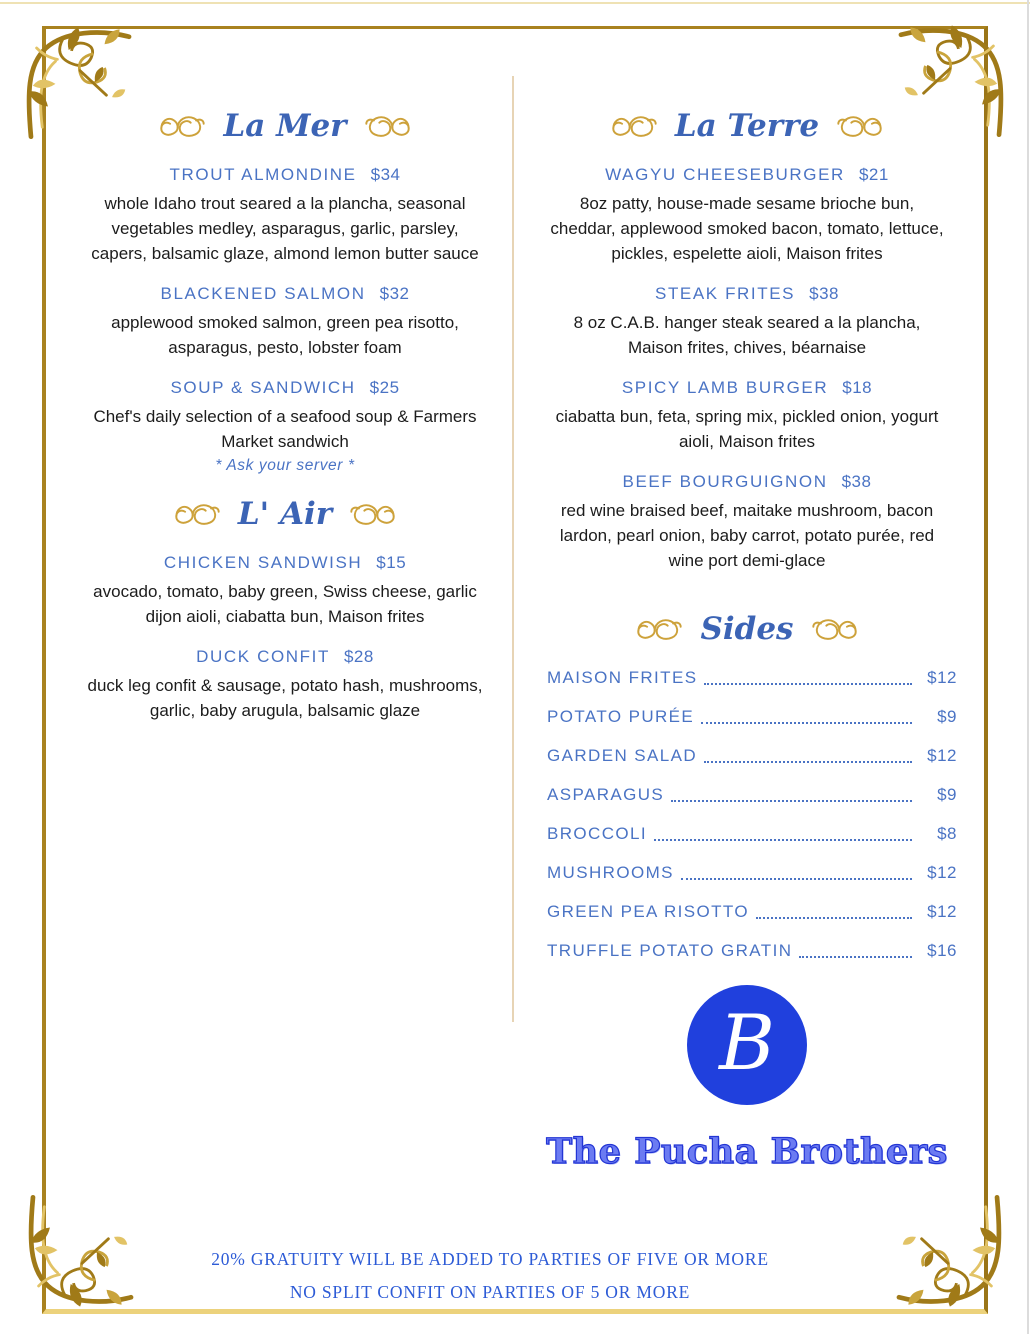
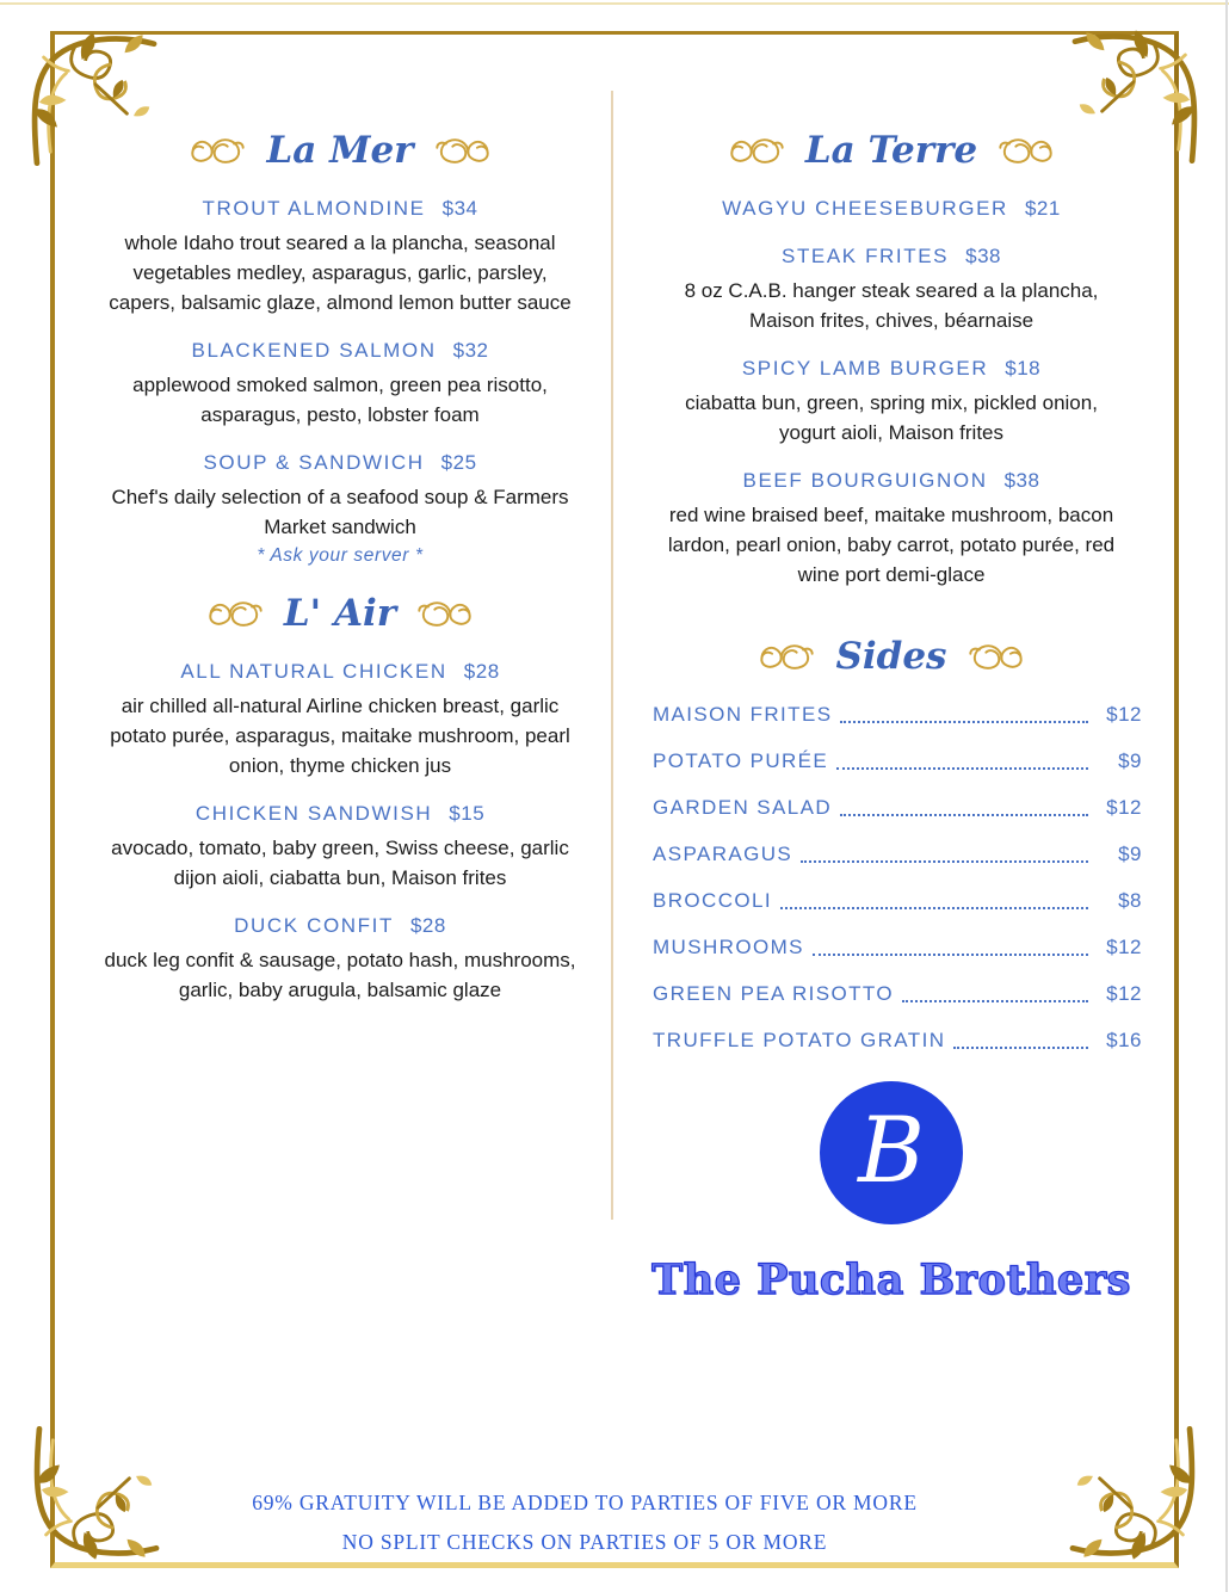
  La Mer
  TROUT ALMONDINE $34
  whole Idaho trout seared a la plancha, seasonal vegetables medley, asparagus, garlic, parsley, capers, balsamic glaze, almond lemon butter sauce
  BLACKENED SALMON $32
  applewood smoked salmon, green pea risotto, asparagus, pesto, lobster foam
  SOUP & SANDWICH $25
  Chef's daily selection of a seafood soup & Farmers Market sandwich
  * Ask your server *
  L' Air
+ ALL NATURAL CHICKEN $28
+ air chilled all-natural Airline chicken breast, garlic potato purée, asparagus, maitake mushroom, pearl onion, thyme chicken jus
  CHICKEN SANDWISH $15
  avocado, tomato, baby green, Swiss cheese, garlic dijon aioli, ciabatta bun, Maison frites
  DUCK CONFIT $28
  duck leg confit & sausage, potato hash, mushrooms, garlic, baby arugula, balsamic glaze
  La Terre
  WAGYU CHEESEBURGER $21
- 8oz patty, house-made sesame brioche bun, cheddar, applewood smoked bacon, tomato, lettuce, pickles, espelette aioli, Maison frites
  STEAK FRITES $38
  8 oz C.A.B. hanger steak seared a la plancha, Maison frites, chives, béarnaise
  SPICY LAMB BURGER $18
- ciabatta bun, feta, spring mix, pickled onion, yogurt aioli, Maison frites
+ ciabatta bun, green, spring mix, pickled onion, yogurt aioli, Maison frites
  BEEF BOURGUIGNON $38
  red wine braised beef, maitake mushroom, bacon lardon, pearl onion, baby carrot, potato purée, red wine port demi-glace
  Sides
  MAISON FRITES
  $12
  POTATO PURÉE
  $9
  GARDEN SALAD
  $12
  ASPARAGUS
  $9
  BROCCOLI
  $8
  MUSHROOMS
  $12
  GREEN PEA RISOTTO
  $12
  TRUFFLE POTATO GRATIN
  $16
  B
  The Pucha Brothers
- 20% GRATUITY WILL BE ADDED TO PARTIES OF FIVE OR MORE
+ 69% GRATUITY WILL BE ADDED TO PARTIES OF FIVE OR MORE
- NO SPLIT CONFIT ON PARTIES OF 5 OR MORE
+ NO SPLIT CHECKS ON PARTIES OF 5 OR MORE
